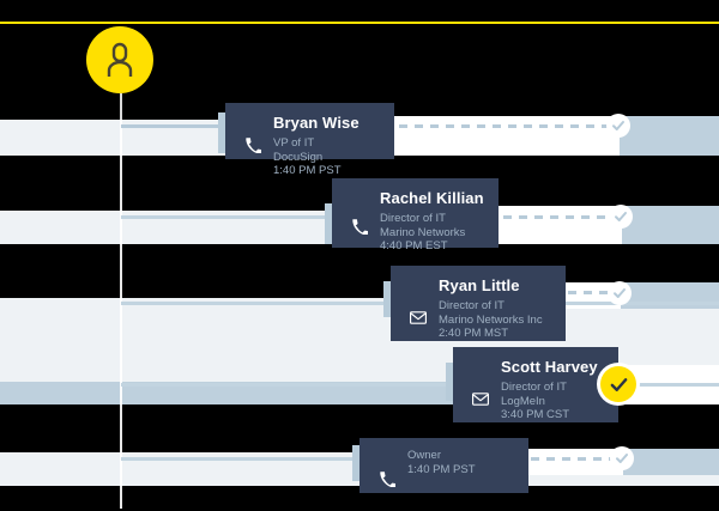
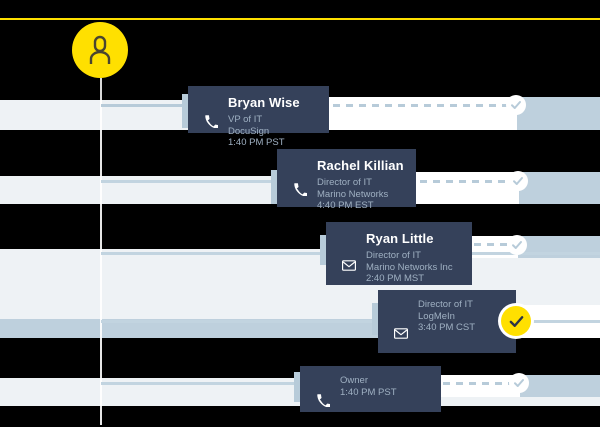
  Bryan Wise
  VP of IT
  DocuSign
  1:40 PM PST
  Rachel Killian
  Director of IT
  Marino Networks
  4:40 PM EST
  Ryan Little
  Director of IT
  Marino Networks Inc
  2:40 PM MST
- Scott Harvey
  Director of IT
  LogMeIn
  3:40 PM CST
  Owner
  1:40 PM PST
